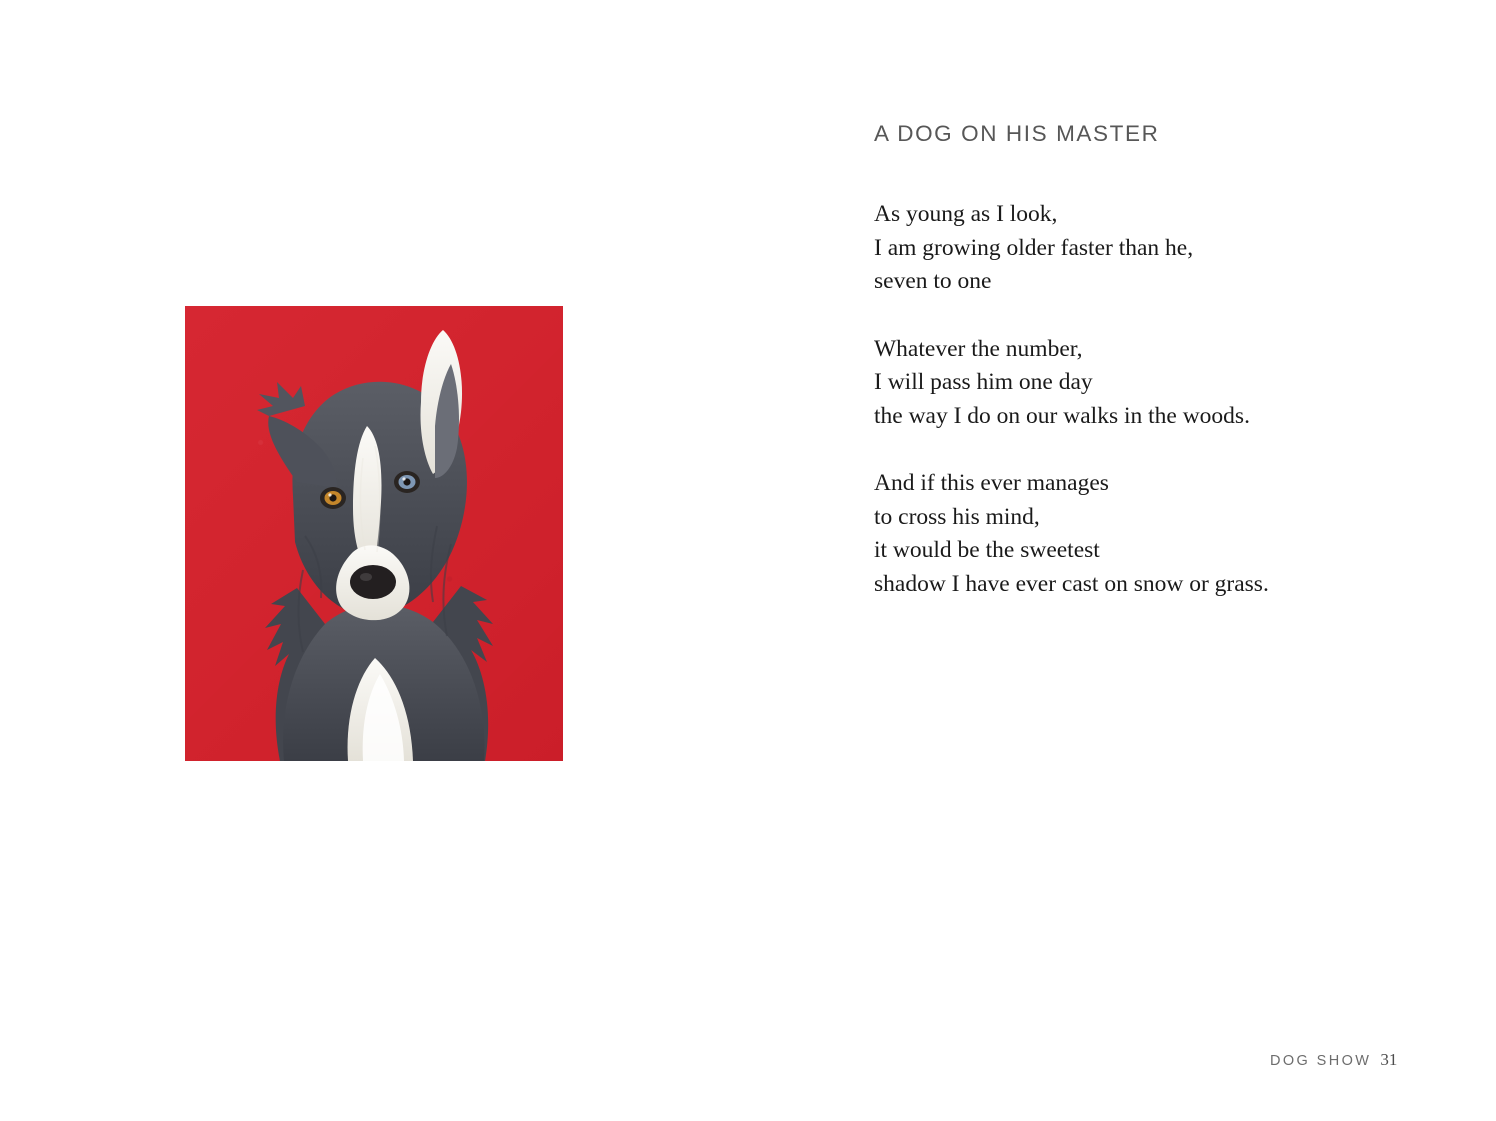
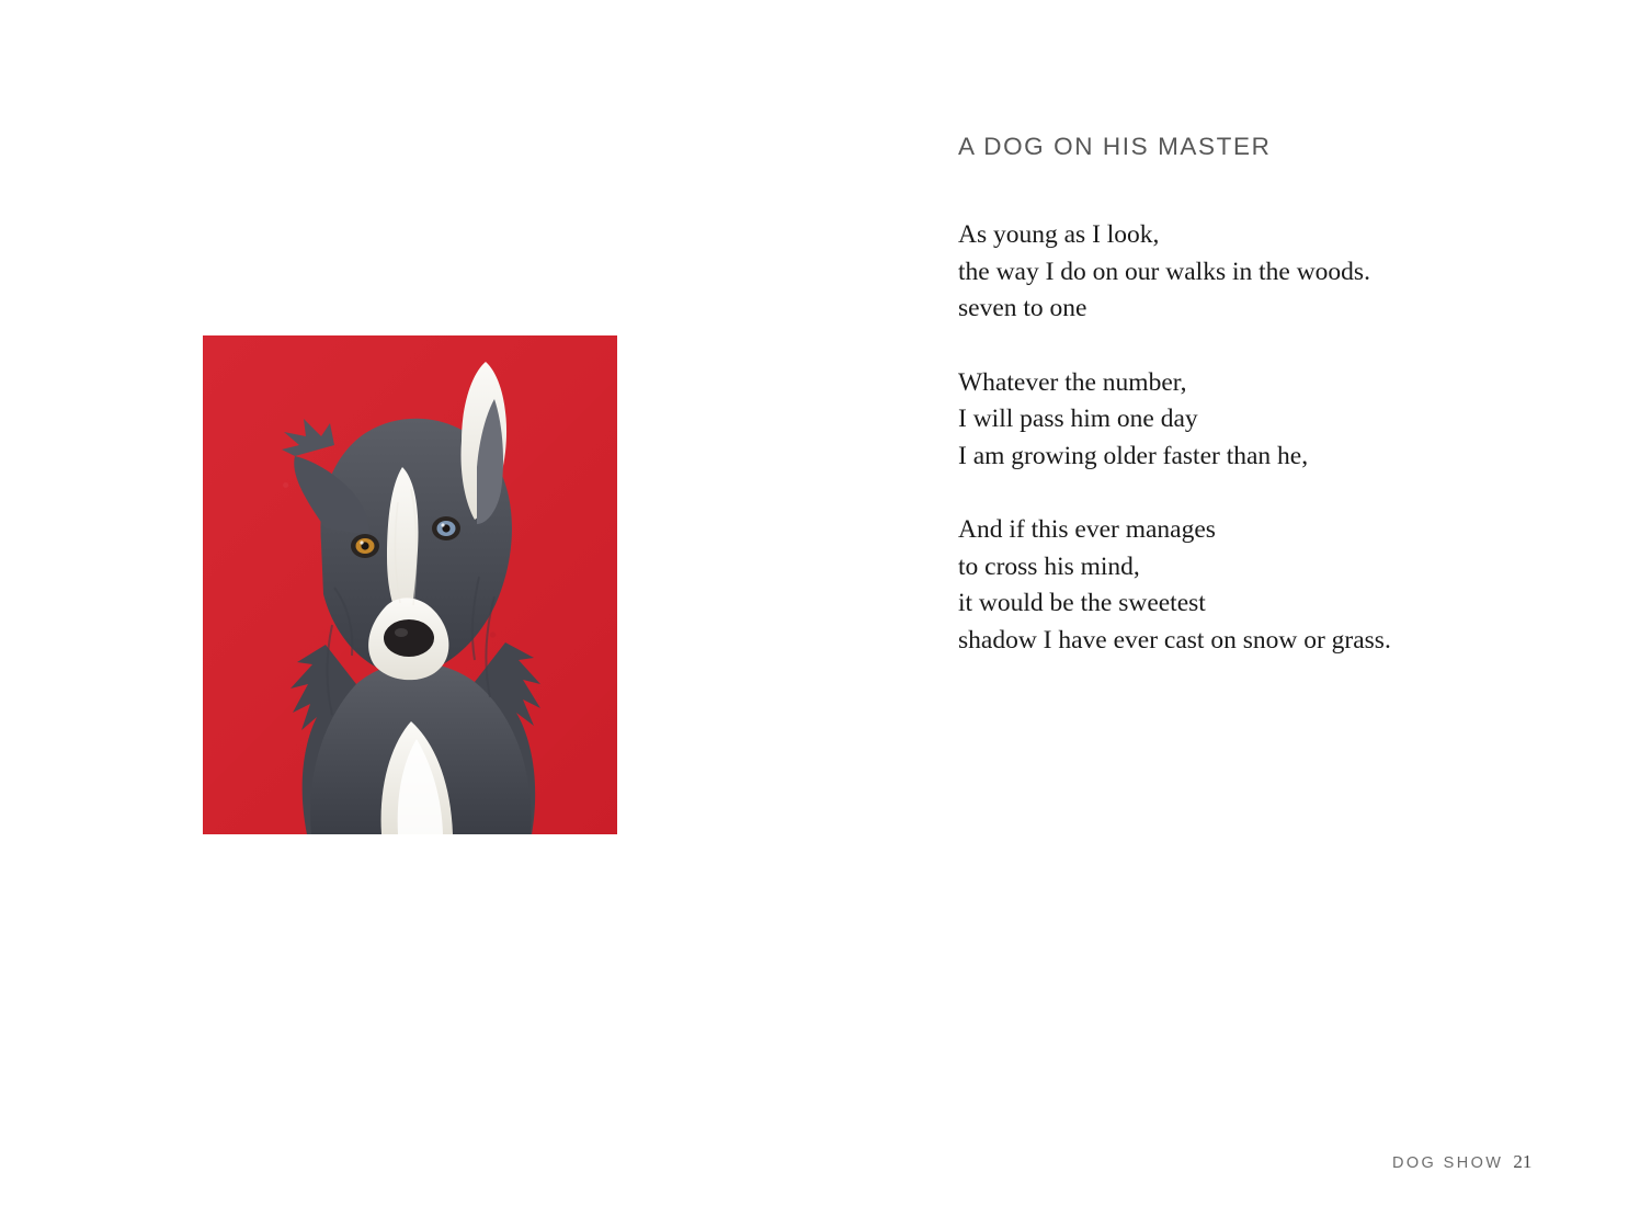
  A DOG ON HIS MASTER
  As young as I look,
- I am growing older faster than he,
+ the way I do on our walks in the woods.
  seven to one
  Whatever the number,
  I will pass him one day
- the way I do on our walks in the woods.
+ I am growing older faster than he,
  And if this ever manages
  to cross his mind,
  it would be the sweetest
  shadow I have ever cast on snow or grass.
  DOG SHOW
- 31
+ 21
